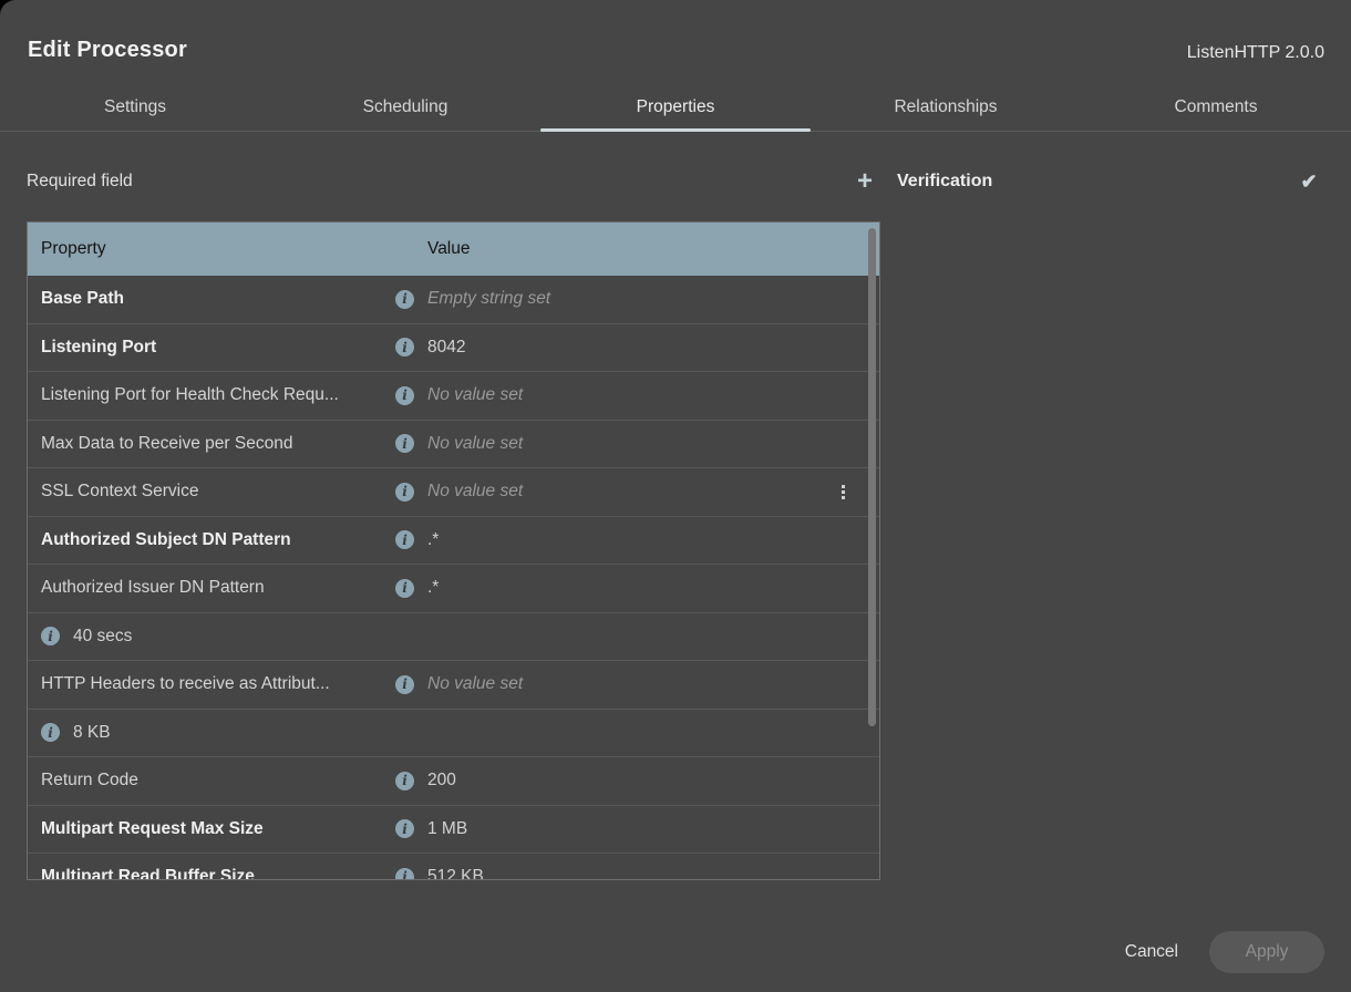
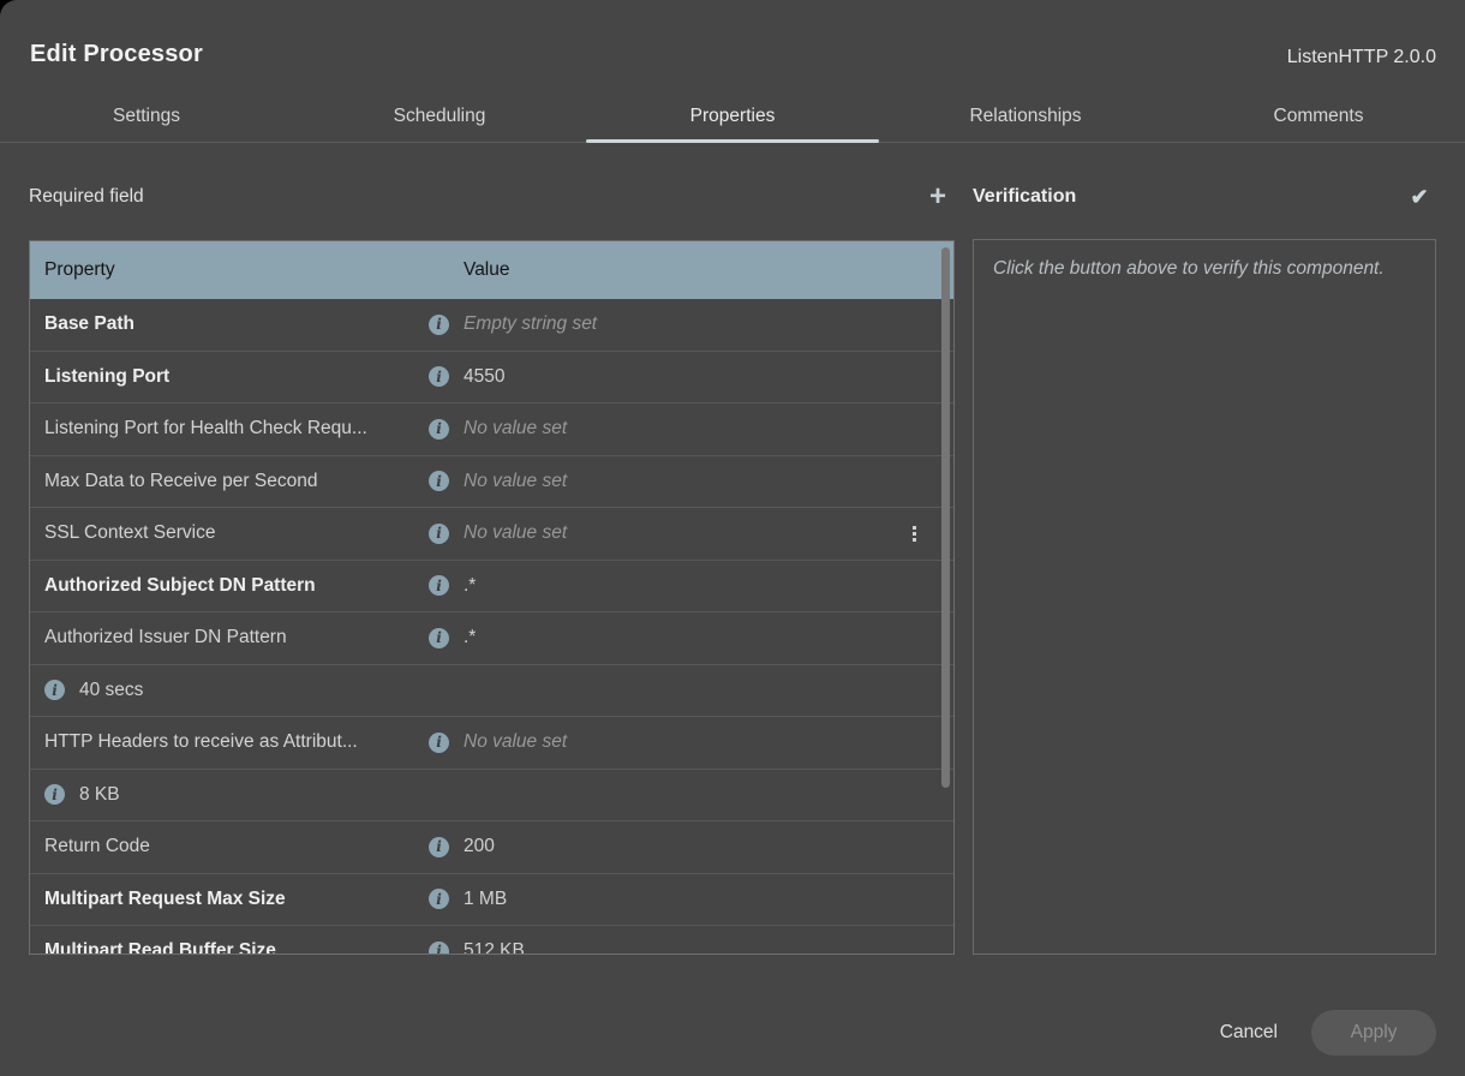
  Edit Processor
  ListenHTTP 2.0.0
  Settings
  Scheduling
  Properties
  Relationships
  Comments
  Required field
  +
  Verification
  ✔
  Property
  Value
  Base Path
  i
  Empty string set
  Listening Port
  i
- 8042
+ 4550
  Listening Port for Health Check Requ...
  i
  No value set
  Max Data to Receive per Second
  i
  No value set
  SSL Context Service
  i
  No value set
  Authorized Subject DN Pattern
  i
  .*
  Authorized Issuer DN Pattern
  i
  .*
  i
  40 secs
  HTTP Headers to receive as Attribut...
  i
  No value set
  i
  8 KB
  Return Code
  i
  200
  Multipart Request Max Size
  i
  1 MB
  Multipart Read Buffer Size
  i
  512 KB
+ Click the button above to verify this component.
  Cancel
  Apply
